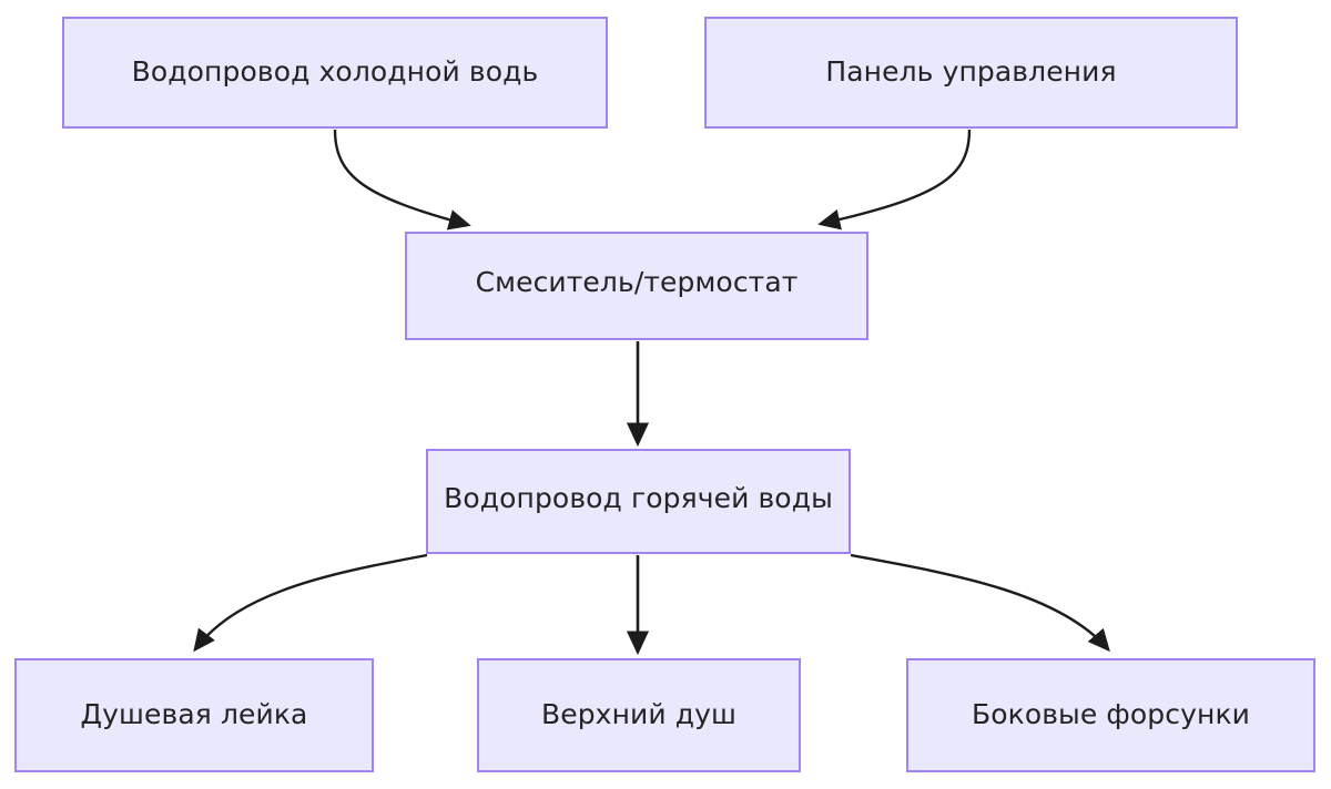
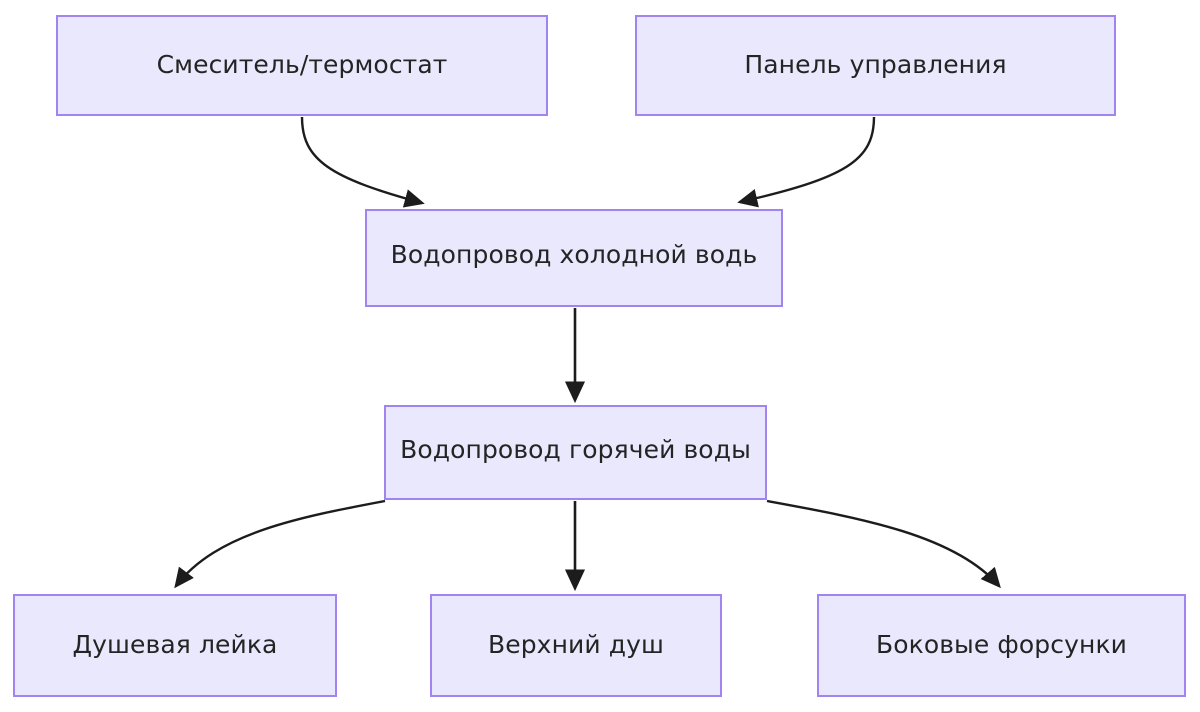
- Водопровод холодной водь
+ Смеситель/термостат
  Панель управления
- Смеситель/термостат
+ Водопровод холодной водь
  Водопровод горячей воды
  Душевая лейка
  Верхний душ
  Боковые форсунки
